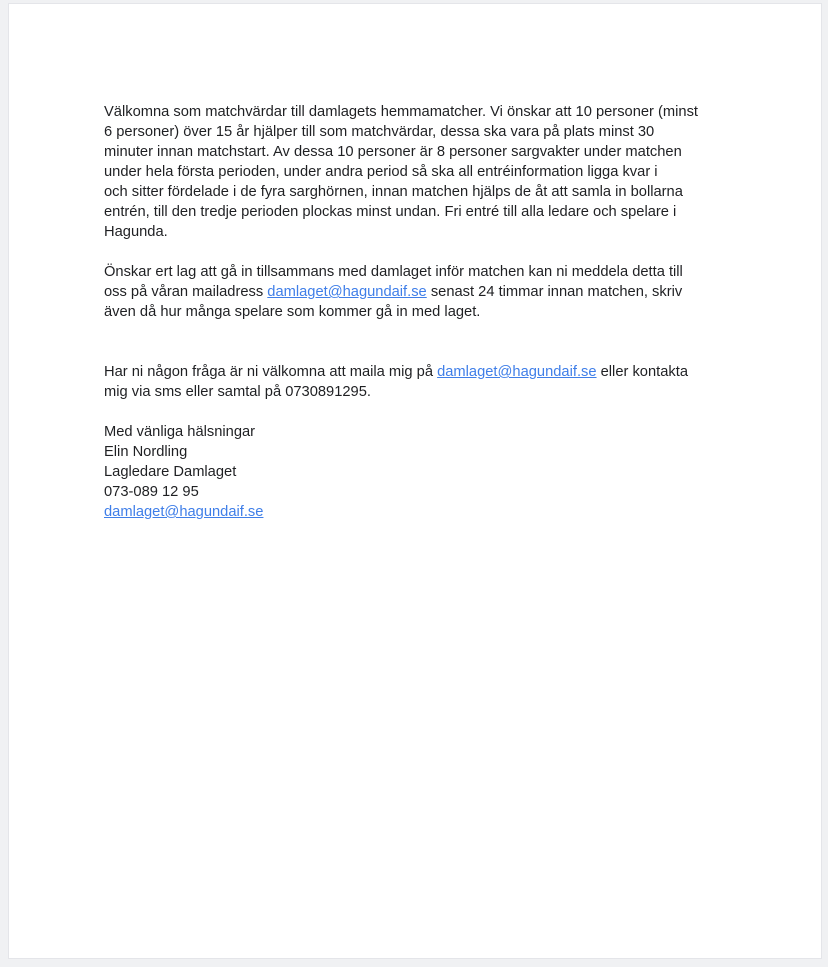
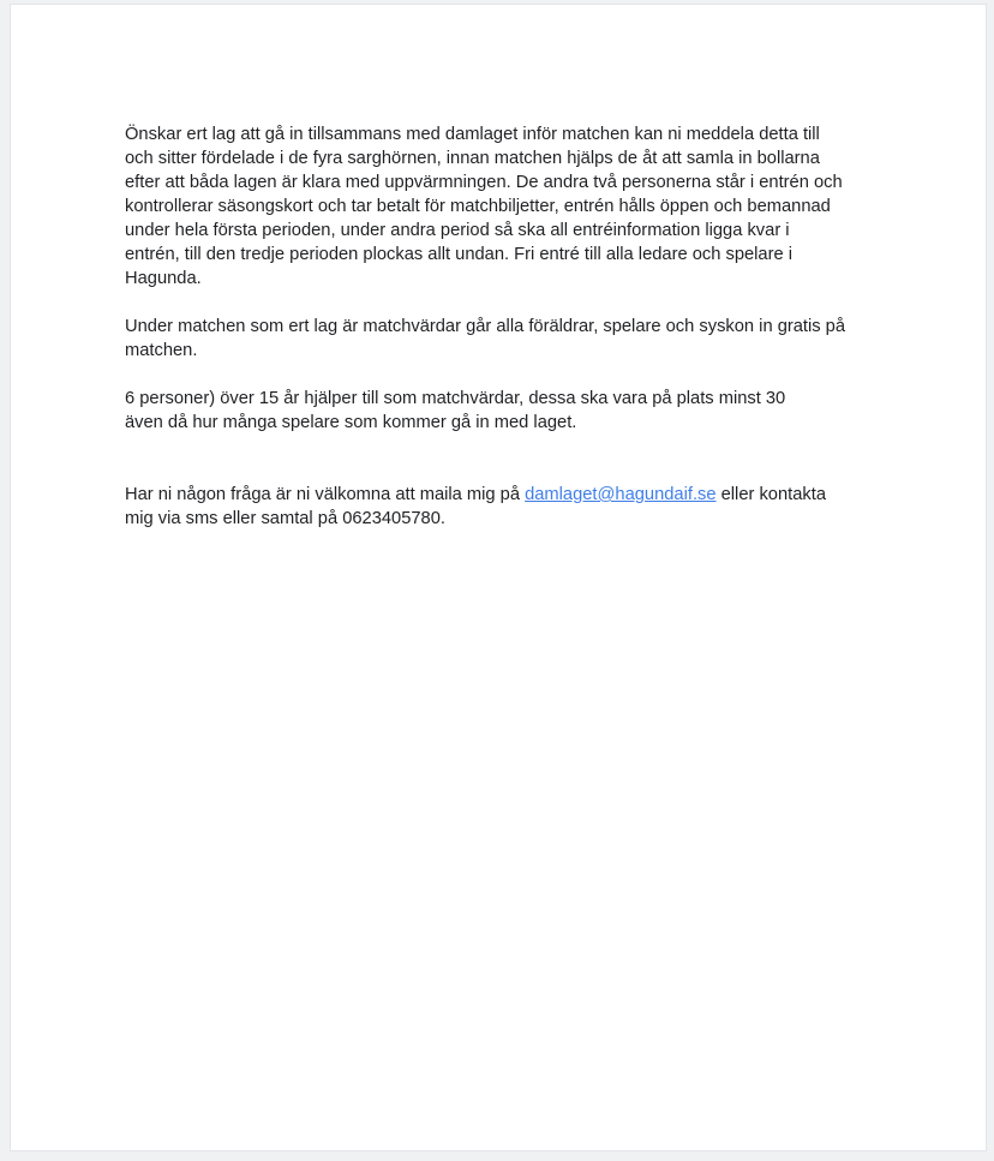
- Välkomna som matchvärdar till damlagets hemmamatcher. Vi önskar att 10 personer (minst
- 6 personer) över 15 år hjälper till som matchvärdar, dessa ska vara på plats minst 30
+ Önskar ert lag att gå in tillsammans med damlaget inför matchen kan ni meddela detta till
- minuter innan matchstart. Av dessa 10 personer är 8 personer sargvakter under matchen
- under hela första perioden, under andra period så ska all entréinformation ligga kvar i
+ och sitter fördelade i de fyra sarghörnen, innan matchen hjälps de åt att samla in bollarna
+ efter att båda lagen är klara med uppvärmningen. De andra två personerna står i entrén och
+ kontrollerar säsongskort och tar betalt för matchbiljetter, entrén hålls öppen och bemannad
- och sitter fördelade i de fyra sarghörnen, innan matchen hjälps de åt att samla in bollarna
+ under hela första perioden, under andra period så ska all entréinformation ligga kvar i
- entrén, till den tredje perioden plockas minst undan. Fri entré till alla ledare och spelare i
+ entrén, till den tredje perioden plockas allt undan. Fri entré till alla ledare och spelare i
  Hagunda.
+ Under matchen som ert lag är matchvärdar går alla föräldrar, spelare och syskon in gratis på
+ matchen.
- Önskar ert lag att gå in tillsammans med damlaget inför matchen kan ni meddela detta till
+ 6 personer) över 15 år hjälper till som matchvärdar, dessa ska vara på plats minst 30
- oss på våran mailadress damlaget@hagundaif.se senast 24 timmar innan matchen, skriv
  även då hur många spelare som kommer gå in med laget.
  Har ni någon fråga är ni välkomna att maila mig på damlaget@hagundaif.se eller kontakta
- mig via sms eller samtal på 0730891295.
+ mig via sms eller samtal på 0623405780.
- Med vänliga hälsningar
- Elin Nordling
- Lagledare Damlaget
- 073-089 12 95
- damlaget@hagundaif.se
